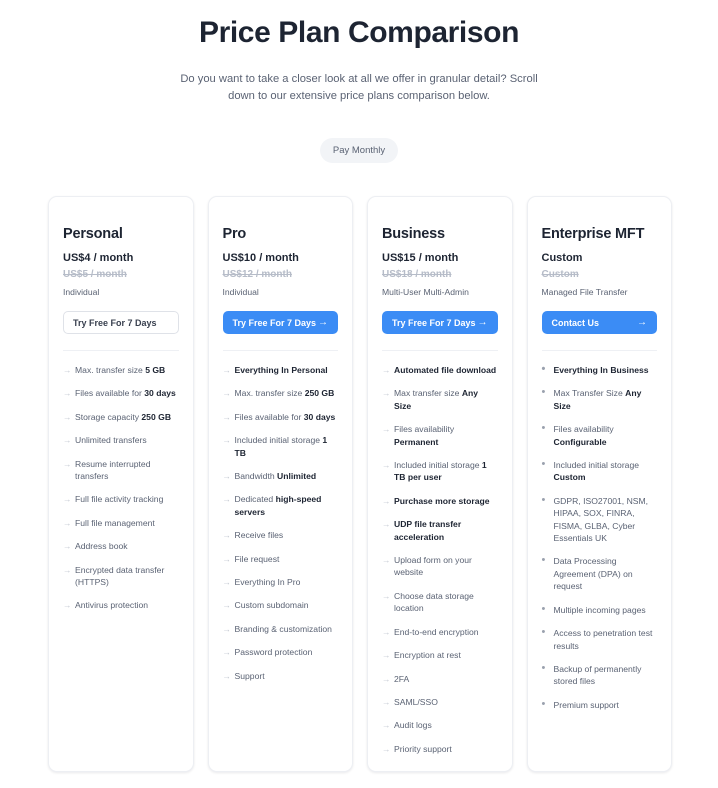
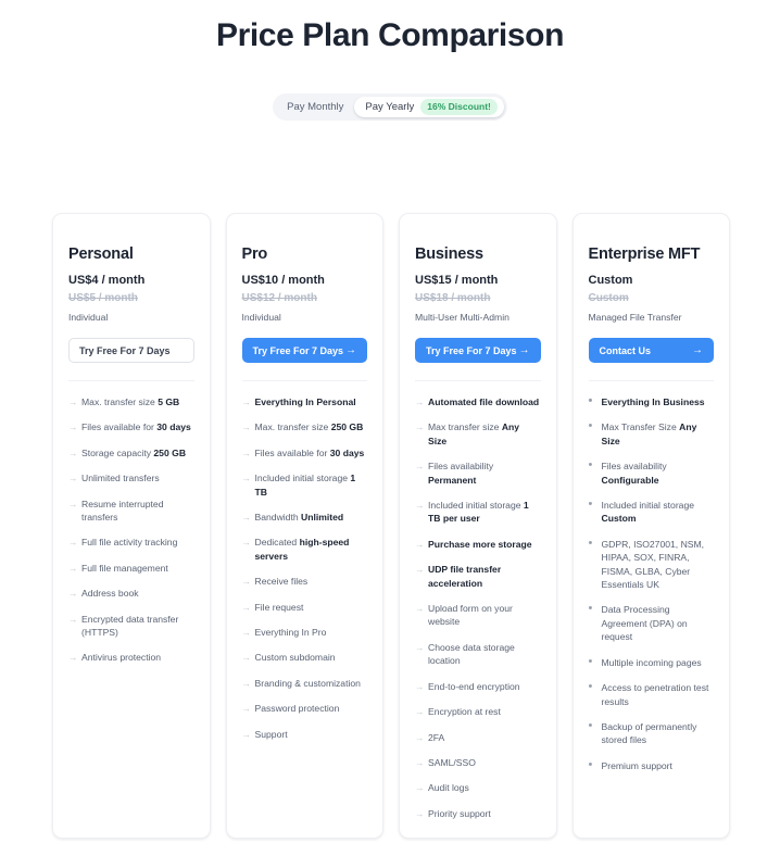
  Price Plan Comparison
- Do you want to take a closer look at all we offer in granular detail? Scroll down to our extensive price plans comparison below.
  Pay Monthly
+ Pay Yearly
+ 16% Discount!
  Personal
  US$4 / month
  US$5 / month
  Individual
  Try Free For 7 Days
  →
  Max. transfer size 5 GB
  →
  Files available for 30 days
  →
  Storage capacity 250 GB
  →
  Unlimited transfers
  →
  Resume interrupted transfers
  →
  Full file activity tracking
  →
  Full file management
  →
  Address book
  →
  Encrypted data transfer (HTTPS)
  →
  Antivirus protection
  Pro
  US$10 / month
  US$12 / month
  Individual
  Try Free For 7 Days
  →
  →
  Everything In Personal
  →
  Max. transfer size 250 GB
  →
  Files available for 30 days
  →
  Included initial storage 1 TB
  →
  Bandwidth Unlimited
  →
  Dedicated high-speed servers
  →
  Receive files
  →
  File request
  →
  Everything In Pro
  →
  Custom subdomain
  →
  Branding & customization
  →
  Password protection
  →
  Support
  Business
  US$15 / month
  US$18 / month
  Multi-User Multi-Admin
  Try Free For 7 Days
  →
  →
  Automated file download
  →
  Max transfer size Any Size
  →
  Files availability Permanent
  →
  Included initial storage 1 TB per user
  →
  Purchase more storage
  →
  UDP file transfer acceleration
  →
  Upload form on your website
  →
  Choose data storage location
  →
  End-to-end encryption
  →
  Encryption at rest
  →
  2FA
  →
  SAML/SSO
  →
  Audit logs
  →
  Priority support
  Enterprise MFT
  Custom
  Custom
  Managed File Transfer
  Contact Us
  →
  •
  Everything In Business
  •
  Max Transfer Size Any Size
  •
  Files availability Configurable
  •
  Included initial storage Custom
  •
  GDPR, ISO27001, NSM, HIPAA, SOX, FINRA, FISMA, GLBA, Cyber Essentials UK
  •
  Data Processing Agreement (DPA) on request
  •
  Multiple incoming pages
  •
  Access to penetration test results
  •
  Backup of permanently stored files
  •
  Premium support
